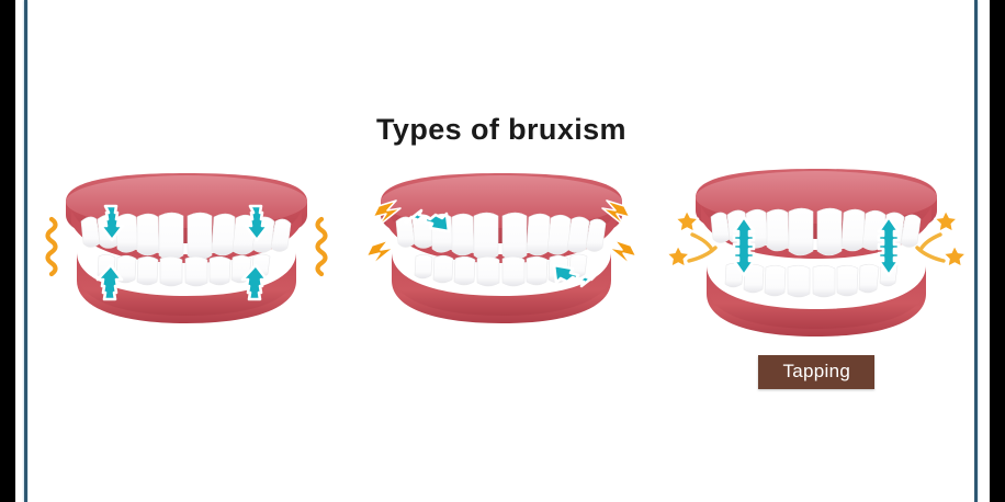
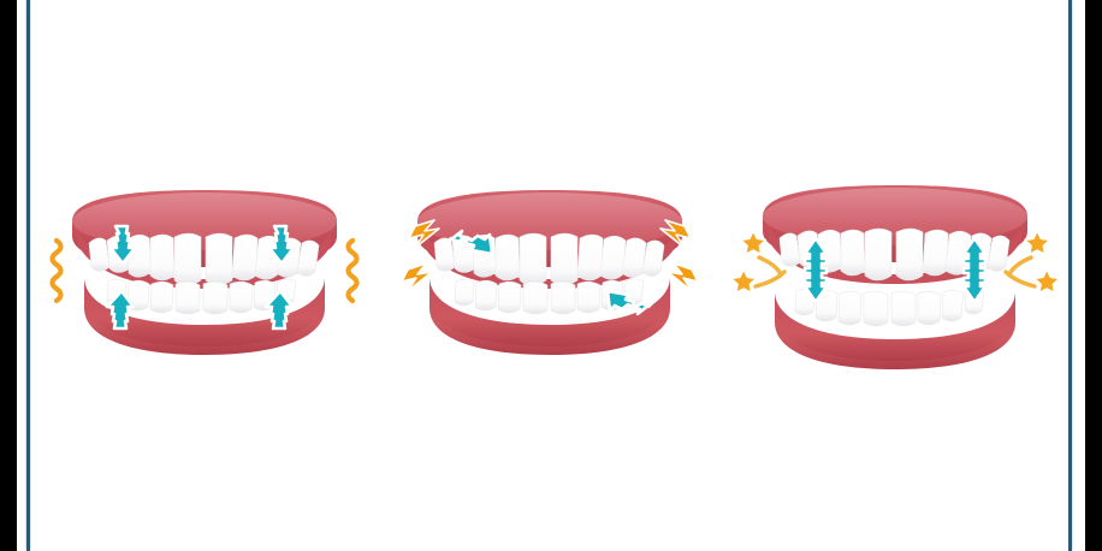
- Types of bruxism
- Tapping
